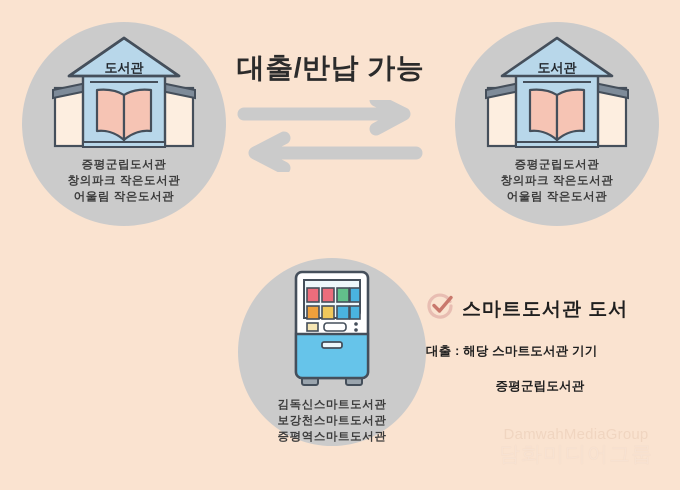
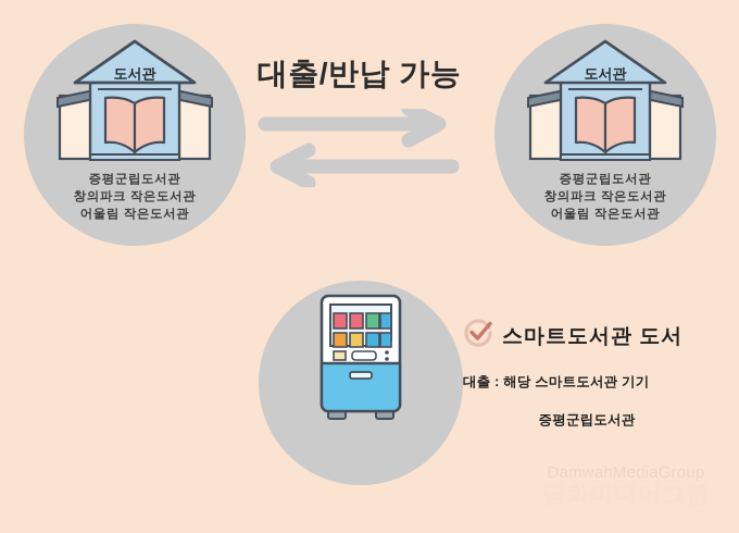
  도서관
  증평군립도서관
  창의파크 작은도서관
  어울림 작은도서관
  대출/반납 가능
  도서관
  증평군립도서관
  창의파크 작은도서관
  어울림 작은도서관
- 김독신스마트도서관
- 보강천스마트도서관
- 증평역스마트도서관
  스마트도서관 도서
  대출 : 해당 스마트도서관 기기
  증평군립도서관
